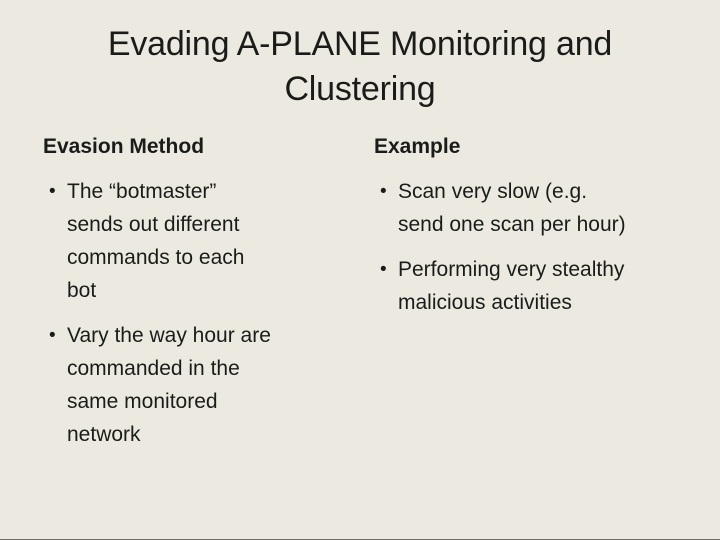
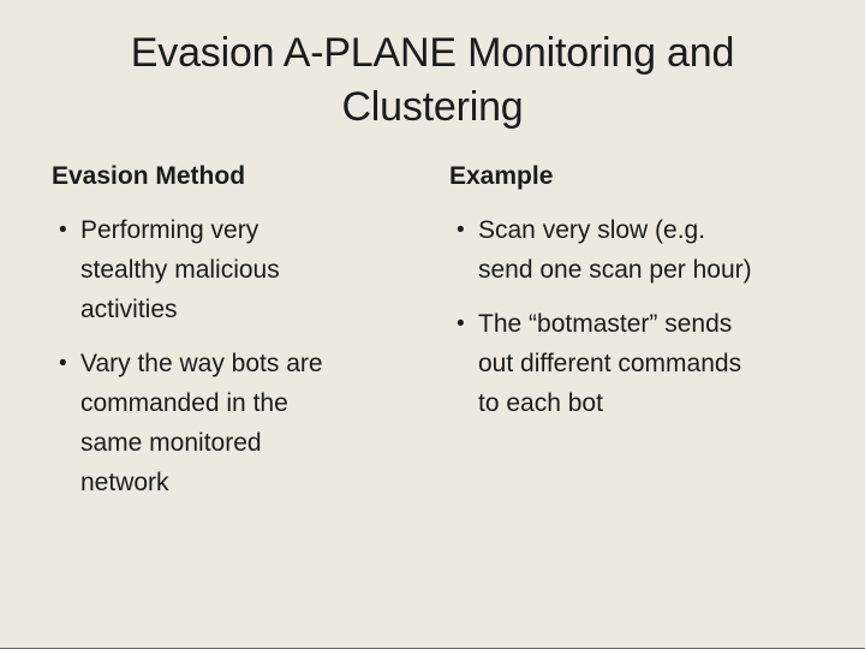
- Evading A-PLANE Monitoring and Clustering
+ Evasion A-PLANE Monitoring and Clustering
  Evasion Method
  •
- The “botmaster” sends out different commands to each bot
+ Performing very stealthy malicious activities
  •
- Vary the way hour are commanded in the same monitored network
+ Vary the way bots are commanded in the same monitored network
  Example
  •
  Scan very slow (e.g. send one scan per hour)
  •
- Performing very stealthy malicious activities
+ The “botmaster” sends out different commands to each bot
